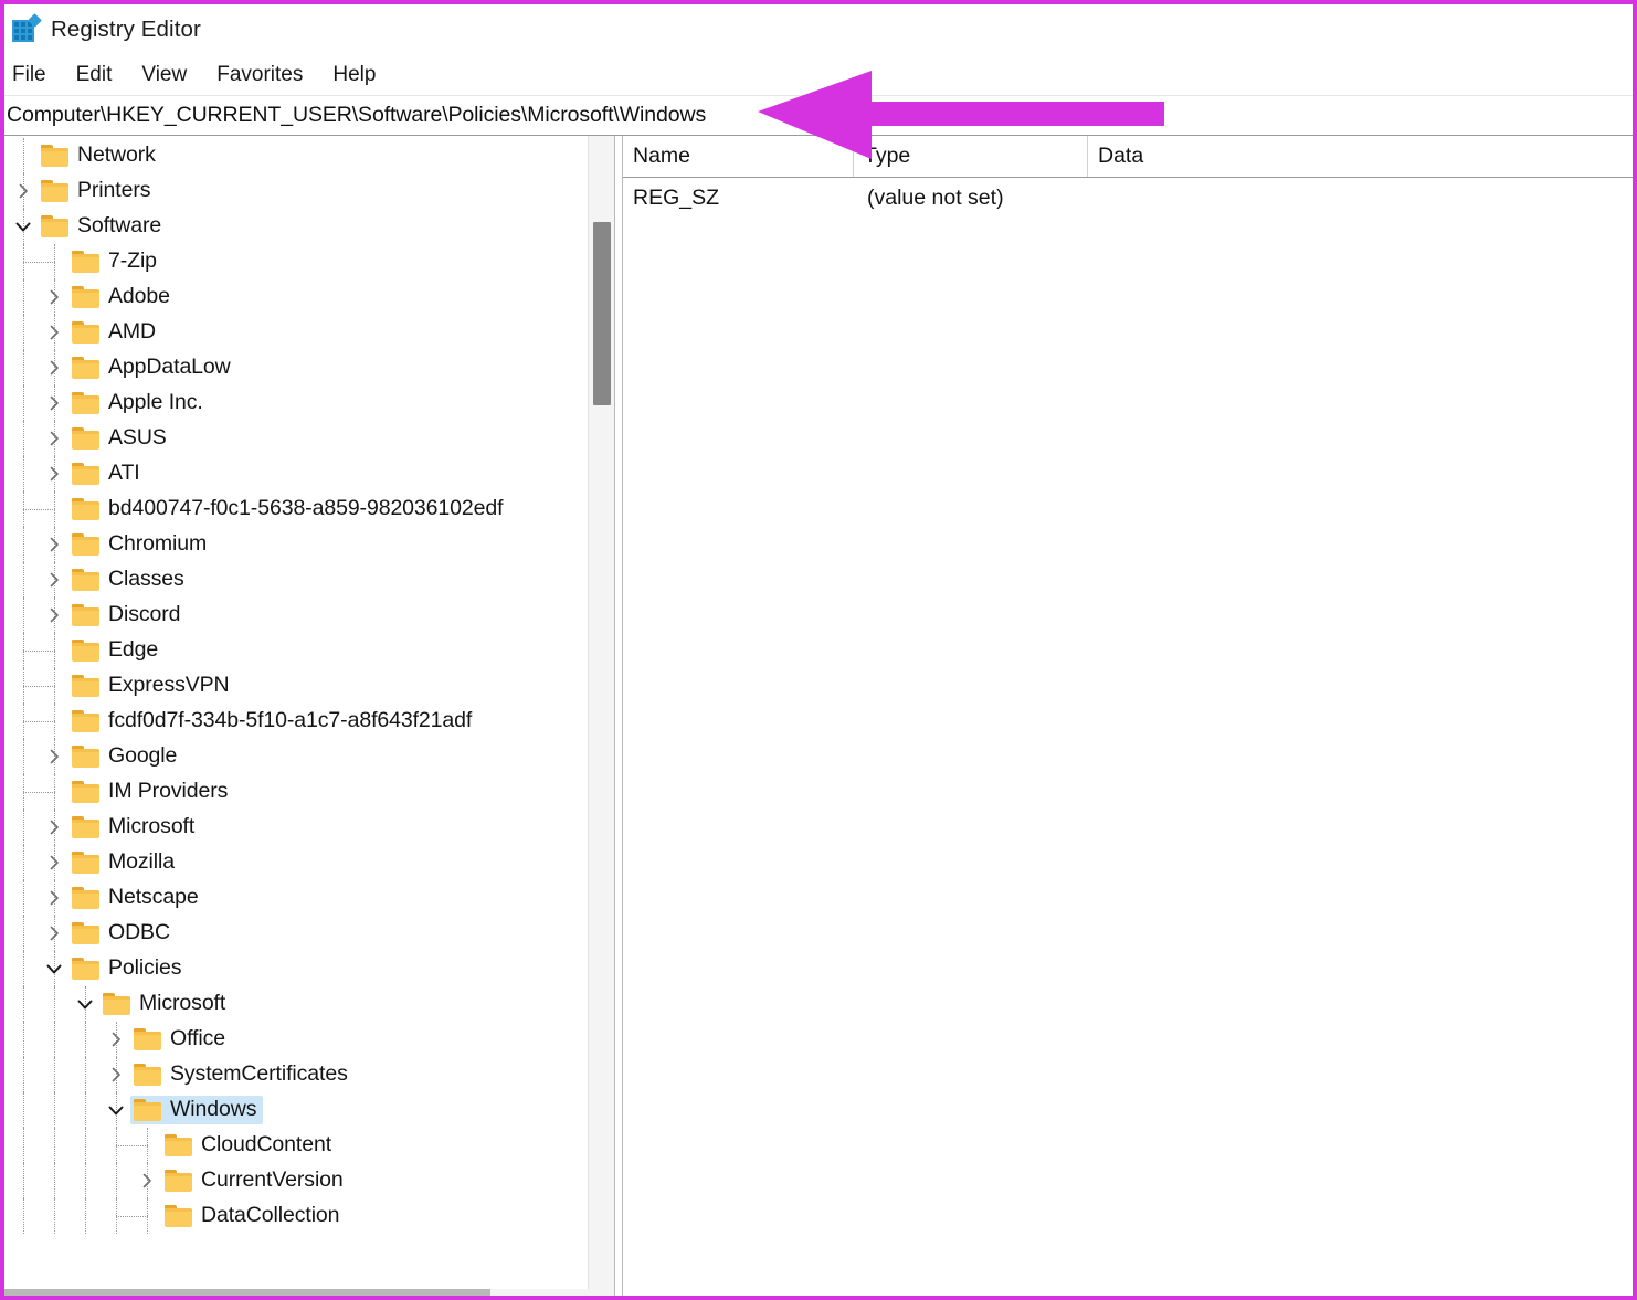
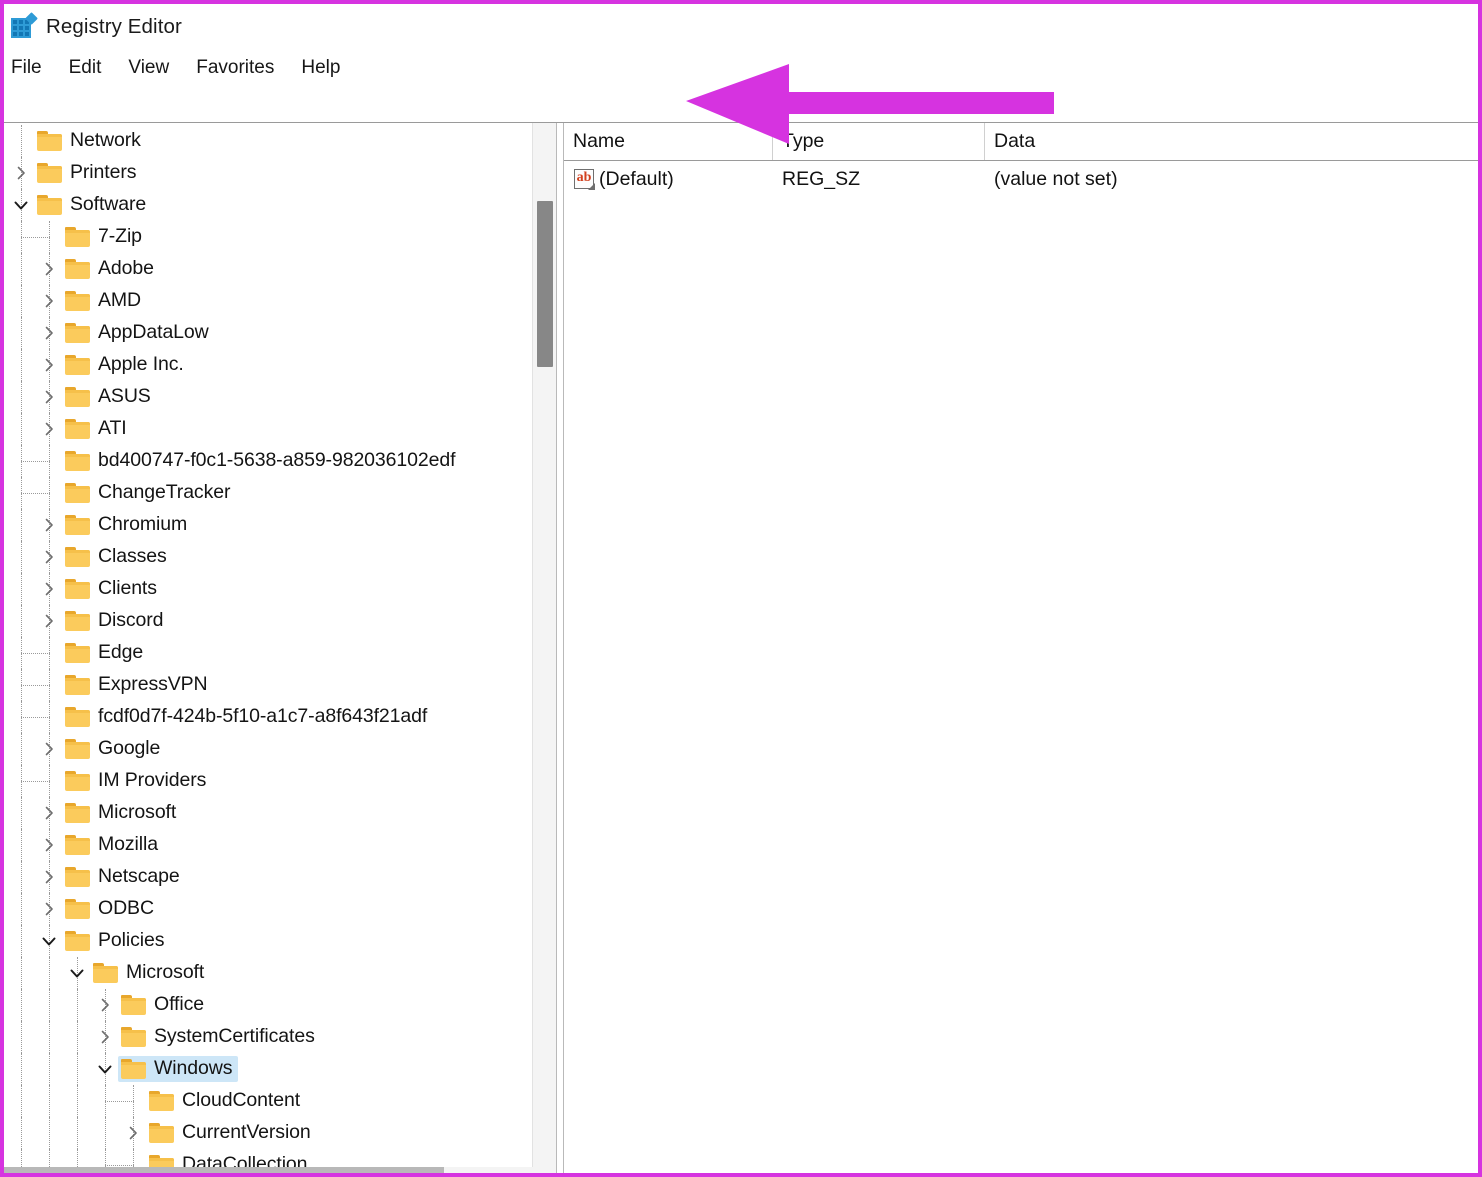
  Registry Editor
  File
  Edit
  View
  Favorites
  Help
- Computer\HKEY_CURRENT_USER\Software\Policies\Microsoft\Windows
  Network
  Printers
  Software
  7-Zip
  Adobe
  AMD
  AppDataLow
  Apple Inc.
  ASUS
  ATI
  bd400747-f0c1-5638-a859-982036102edf
+ ChangeTracker
  Chromium
  Classes
+ Clients
  Discord
  Edge
  ExpressVPN
- fcdf0d7f-334b-5f10-a1c7-a8f643f21adf
+ fcdf0d7f-424b-5f10-a1c7-a8f643f21adf
  Google
  IM Providers
  Microsoft
  Mozilla
  Netscape
  ODBC
  Policies
  Microsoft
  Office
  SystemCertificates
  Windows
  CloudContent
  CurrentVersion
  DataCollection
  Name
  ype
  Data
+ ab
+ (Default)
  REG_SZ
  (value not set)
